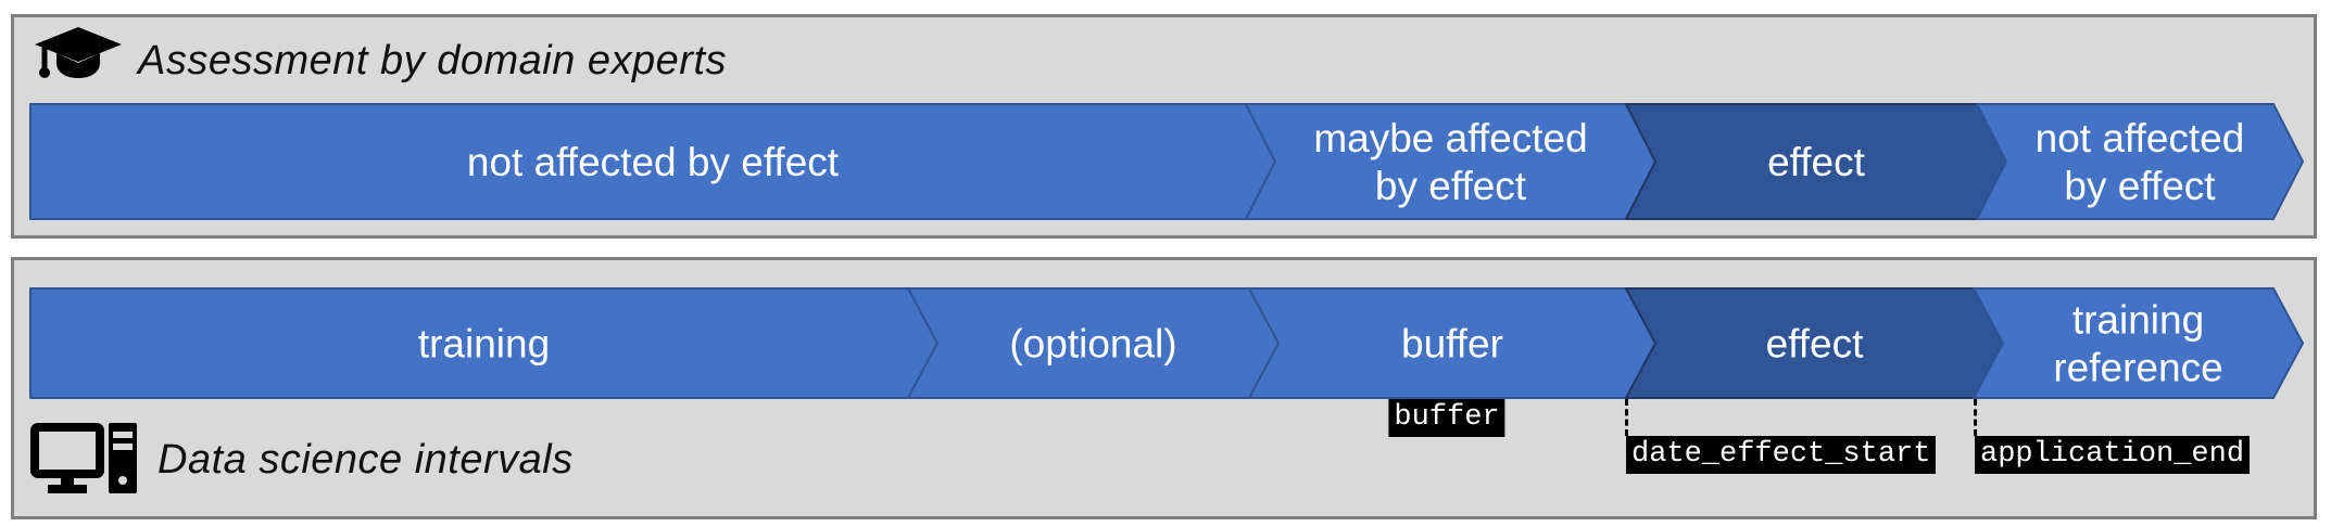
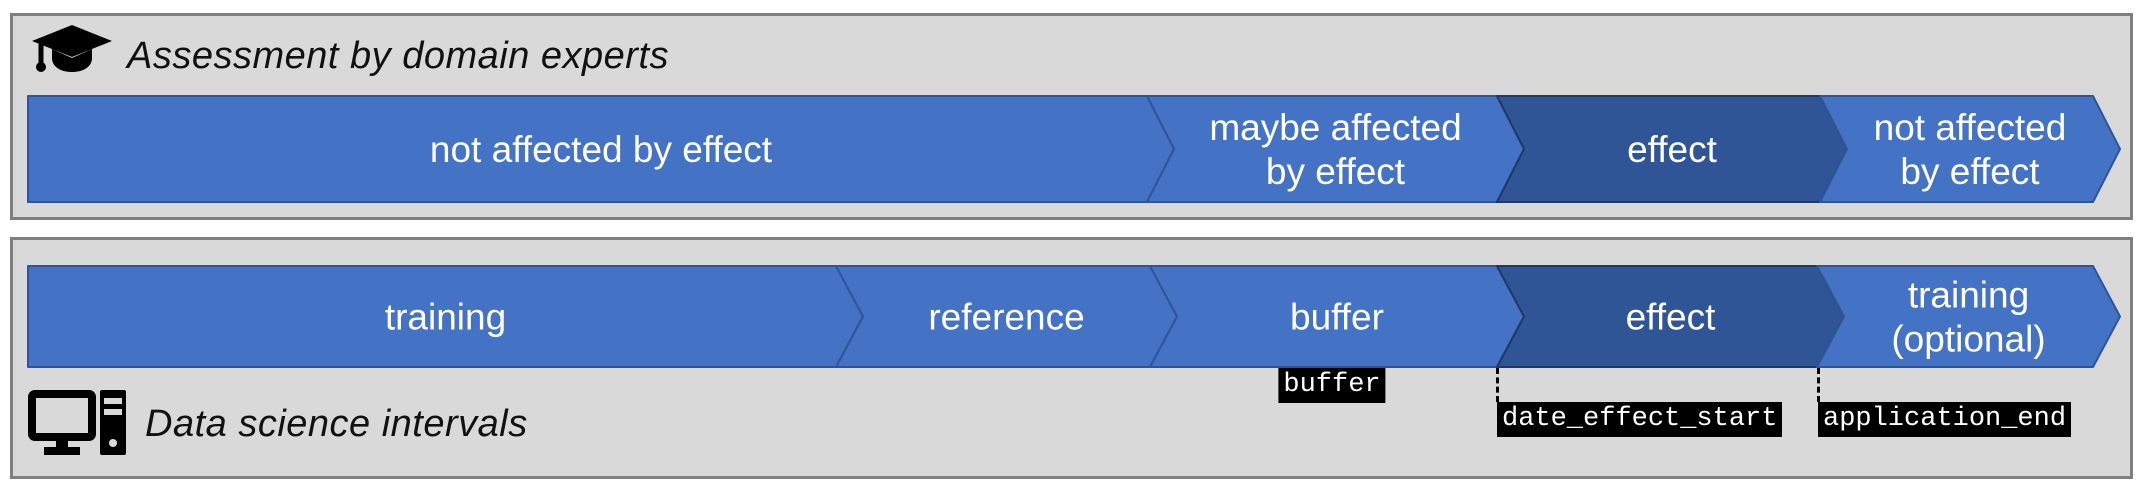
  Assessment by domain experts
  not affected by effect
  maybe affected by effect
  effect
  not affected by effect
  training
- (optional)
+ reference
  buffer
  effect
- training reference
+ training (optional)
  buffer
  date_effect_start
  application_end
  Data science intervals
